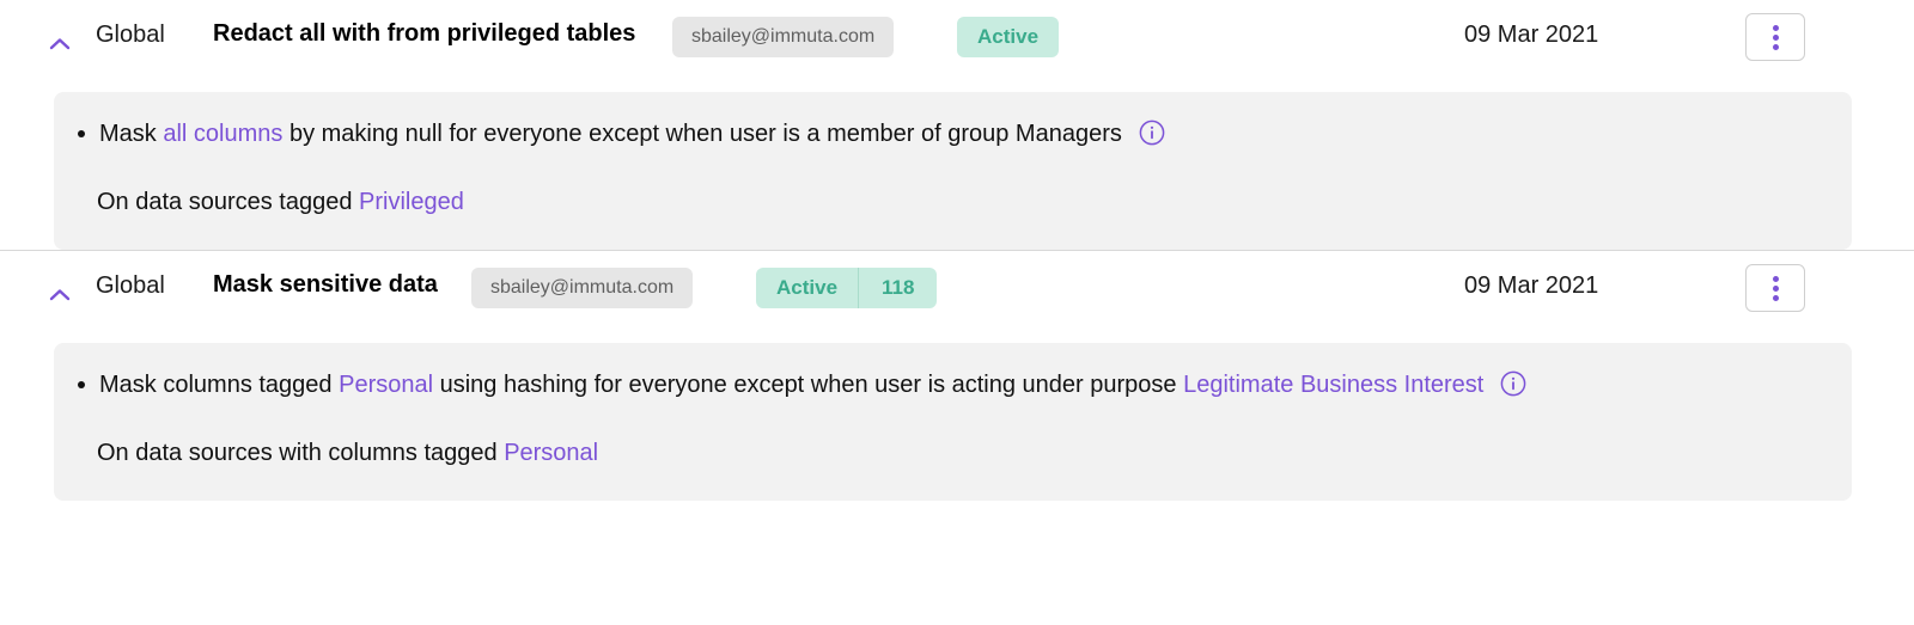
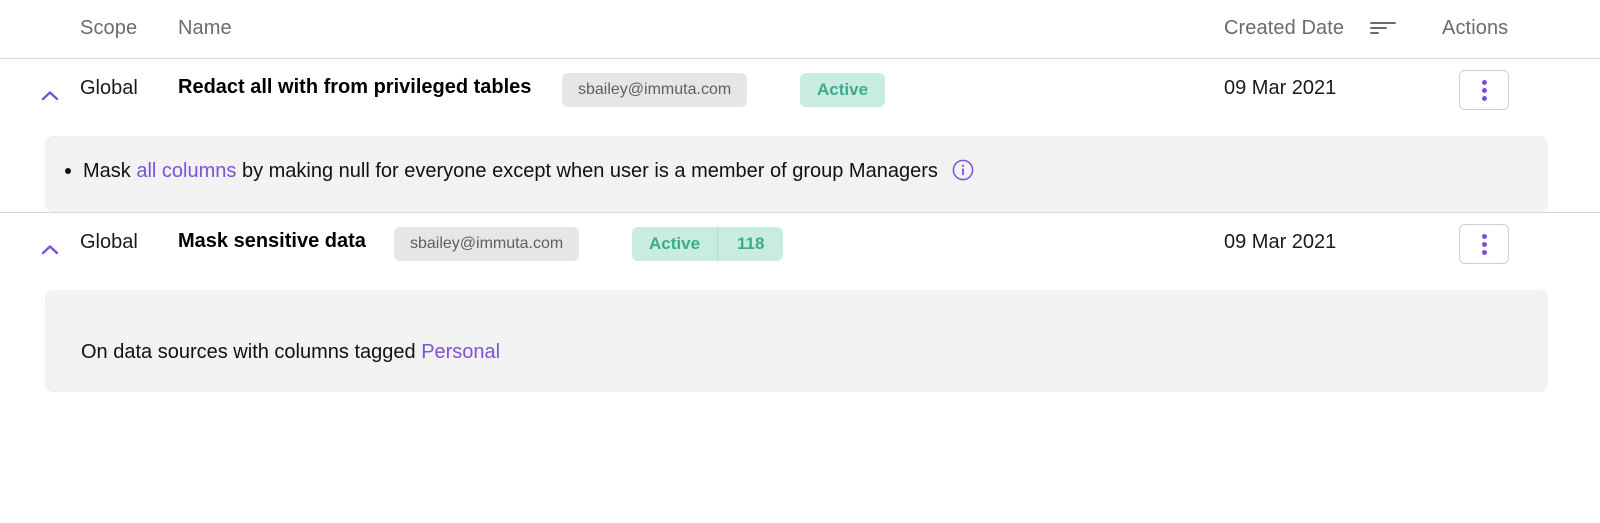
+ Scope
+ Name
+ Created Date
+ Actions
  Global
  Redact all with from privileged tables
  sbailey@immuta.com
  Active
  09 Mar 2021
  Mask all columns by making null for everyone except when user is a member of group Managers
- On data sources tagged Privileged
  Global
  Mask sensitive data
  sbailey@immuta.com
  Active
  118
  09 Mar 2021
- Mask columns tagged Personal using hashing for everyone except when user is acting under purpose Legitimate Business Interest
  On data sources with columns tagged Personal
